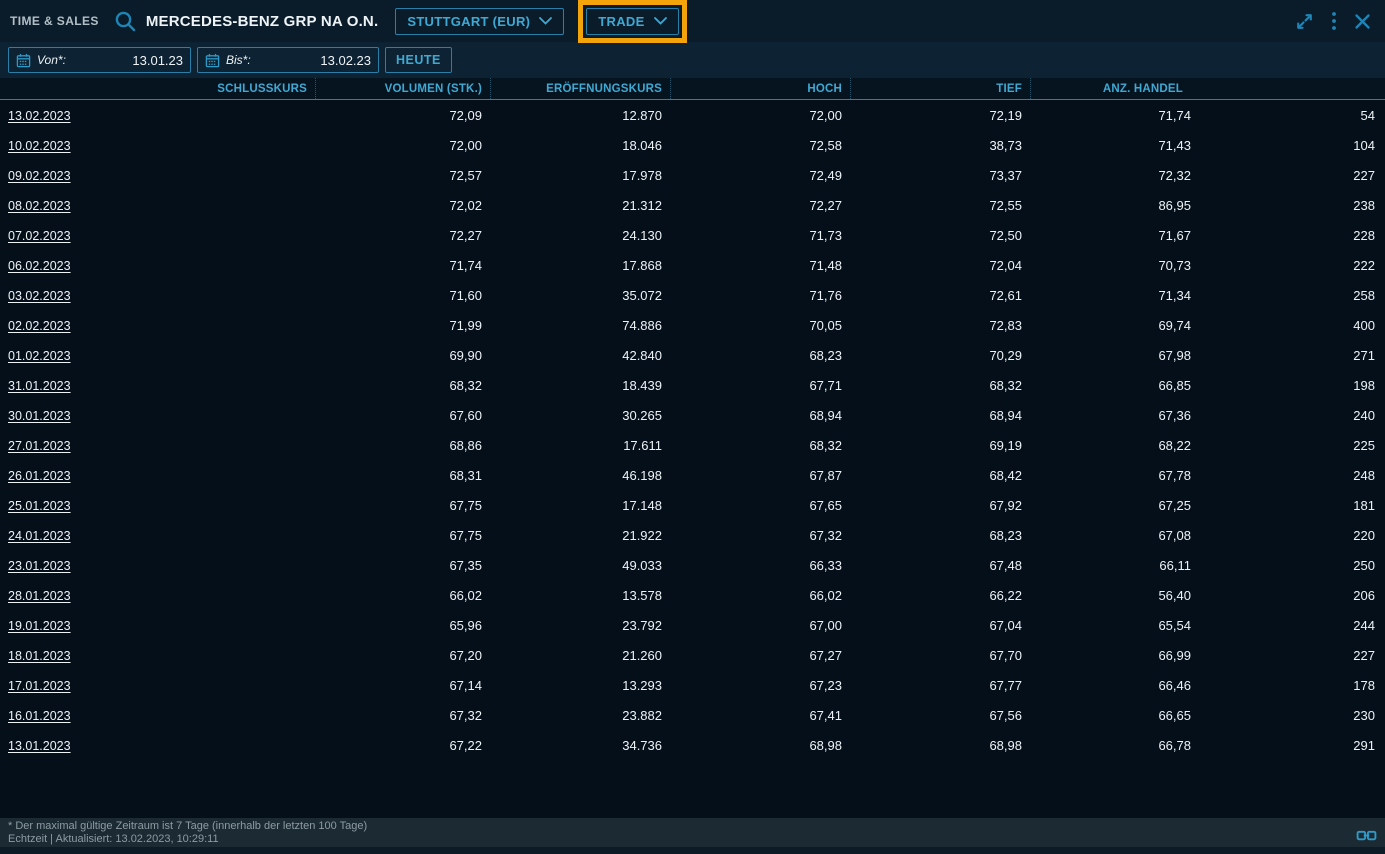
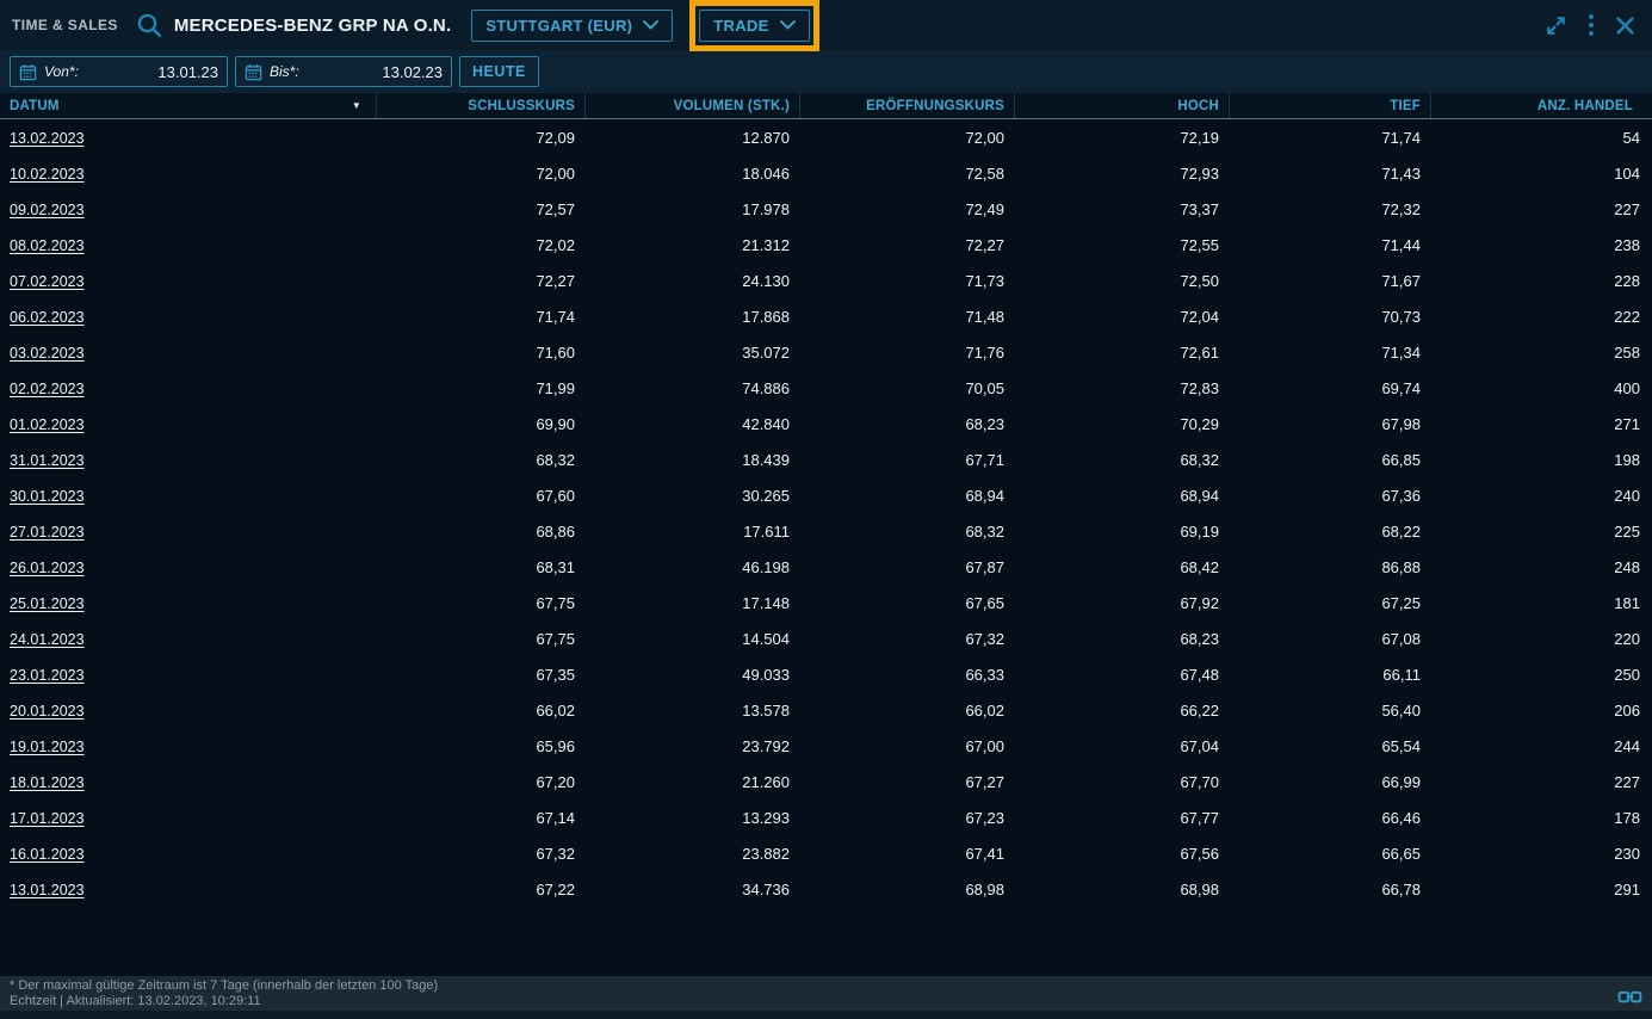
  TIME & SALES
  MERCEDES-BENZ GRP NA O.N.
  STUTTGART (EUR)
  TRADE
  Von*:
  13.01.23
  Bis*:
  13.02.23
  HEUTE
+ DATUM
+ ▼
  SCHLUSSKURS
  VOLUMEN (STK.)
  ERÖFFNUNGSKURS
  HOCH
  TIEF
  ANZ. HANDEL
  13.02.2023
  72,09
  12.870
  72,00
  72,19
  71,74
  54
  10.02.2023
  72,00
  18.046
  72,58
- 38,73
+ 72,93
  71,43
  104
  09.02.2023
  72,57
  17.978
  72,49
  73,37
  72,32
  227
  08.02.2023
  72,02
  21.312
  72,27
  72,55
- 86,95
+ 71,44
  238
  07.02.2023
  72,27
  24.130
  71,73
  72,50
  71,67
  228
  06.02.2023
  71,74
  17.868
  71,48
  72,04
  70,73
  222
  03.02.2023
  71,60
  35.072
  71,76
  72,61
  71,34
  258
  02.02.2023
  71,99
  74.886
  70,05
  72,83
  69,74
  400
  01.02.2023
  69,90
  42.840
  68,23
  70,29
  67,98
  271
  31.01.2023
  68,32
  18.439
  67,71
  68,32
  66,85
  198
  30.01.2023
  67,60
  30.265
  68,94
  68,94
  67,36
  240
  27.01.2023
  68,86
  17.611
  68,32
  69,19
  68,22
  225
  26.01.2023
  68,31
  46.198
  67,87
  68,42
- 67,78
+ 86,88
  248
  25.01.2023
  67,75
  17.148
  67,65
  67,92
  67,25
  181
  24.01.2023
  67,75
- 21.922
+ 14.504
  67,32
  68,23
  67,08
  220
  23.01.2023
  67,35
  49.033
  66,33
  67,48
  66,11
  250
- 28.01.2023
+ 20.01.2023
  66,02
  13.578
  66,02
  66,22
  56,40
  206
  19.01.2023
  65,96
  23.792
  67,00
  67,04
  65,54
  244
  18.01.2023
  67,20
  21.260
  67,27
  67,70
  66,99
  227
  17.01.2023
  67,14
  13.293
  67,23
  67,77
  66,46
  178
  16.01.2023
  67,32
  23.882
  67,41
  67,56
  66,65
  230
  13.01.2023
  67,22
  34.736
  68,98
  68,98
  66,78
  291
  * Der maximal gültige Zeitraum ist 7 Tage (innerhalb der letzten 100 Tage)
  Echtzeit | Aktualisiert: 13.02.2023, 10:29:11
